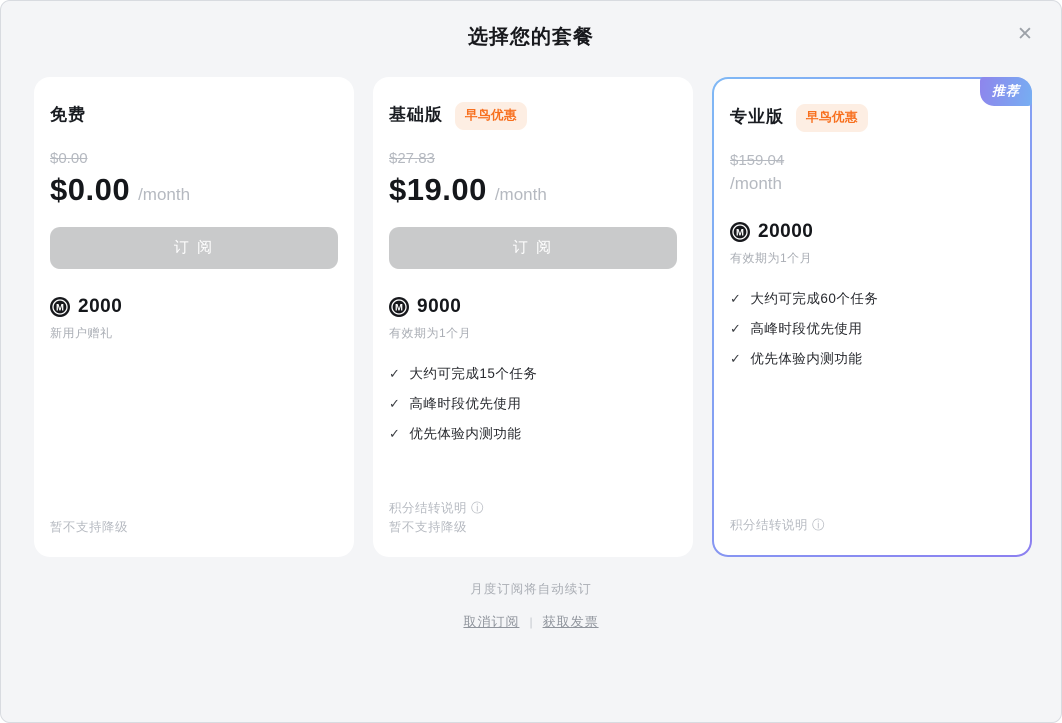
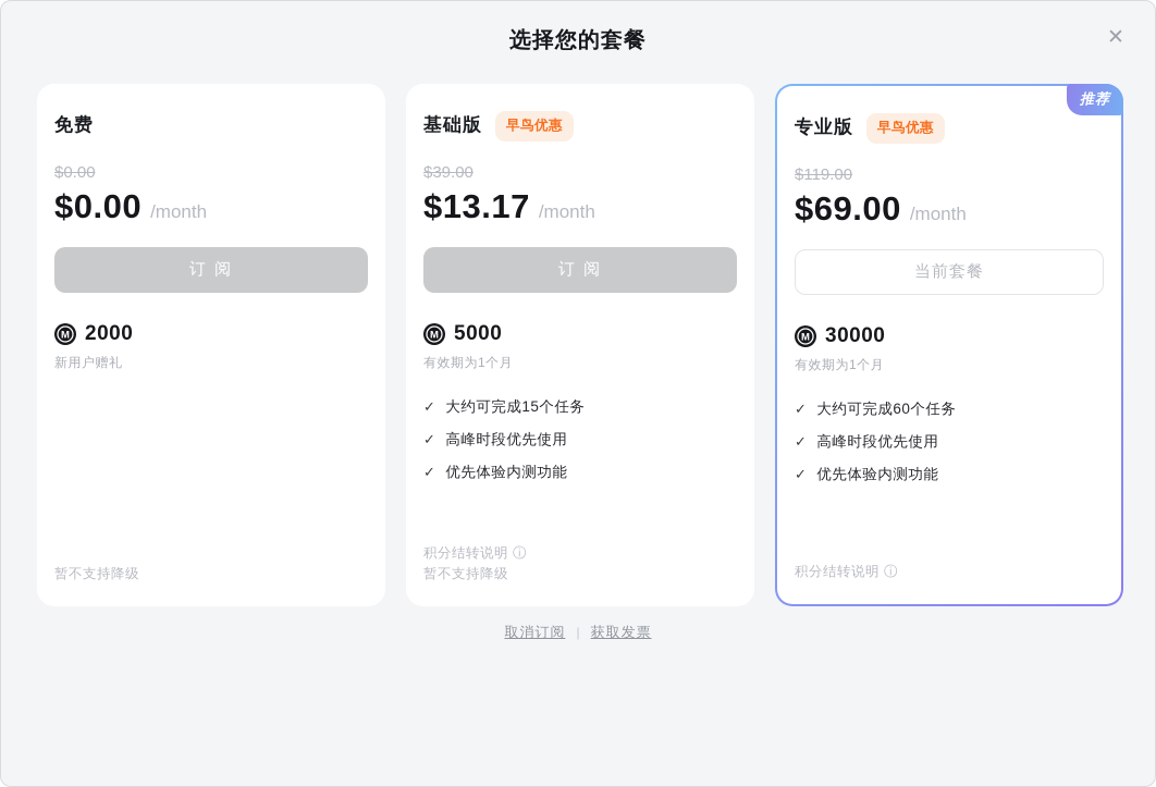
  选择您的套餐
  ✕
  免费
  $0.00
  $0.00
  /month
  订 阅
  M
  2000
  新用户赠礼
  暂不支持降级
  基础版
  早鸟优惠
- $27.83
+ $39.00
- $19.00
+ $13.17
  /month
  订 阅
  M
- 9000
+ 5000
  有效期为1个月
  ✓
  大约可完成15个任务
  ✓
  高峰时段优先使用
  ✓
  优先体验内测功能
  积分结转说明 ⓘ
  暂不支持降级
  推荐
  专业版
  早鸟优惠
- $159.04
+ $119.00
+ $69.00
  /month
+ 当前套餐
  M
- 20000
+ 30000
  有效期为1个月
  ✓
  大约可完成60个任务
  ✓
  高峰时段优先使用
  ✓
  优先体验内测功能
  积分结转说明 ⓘ
- 月度订阅将自动续订
  取消订阅
  |
  获取发票
